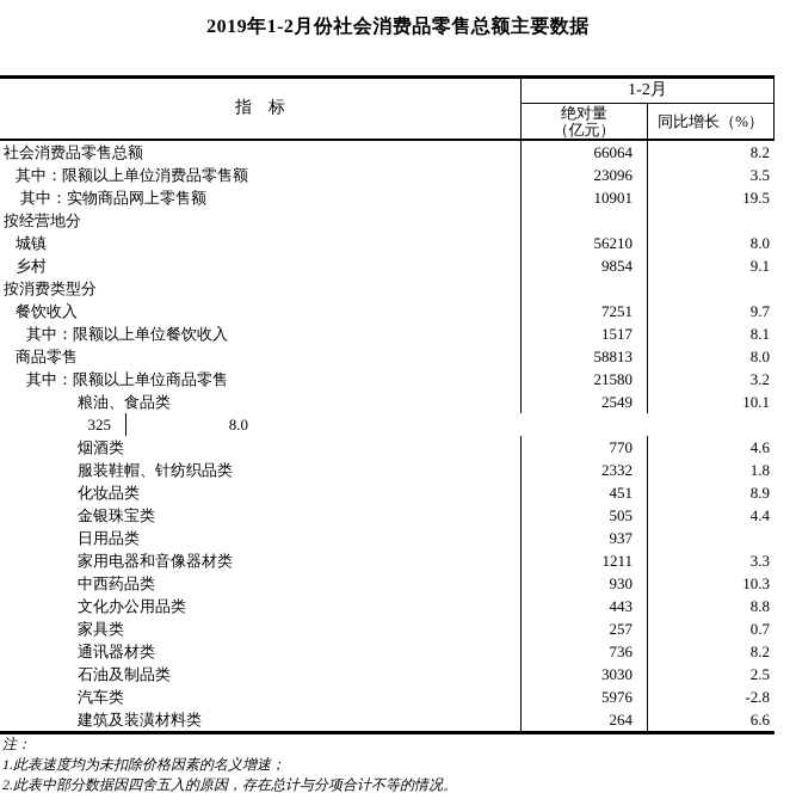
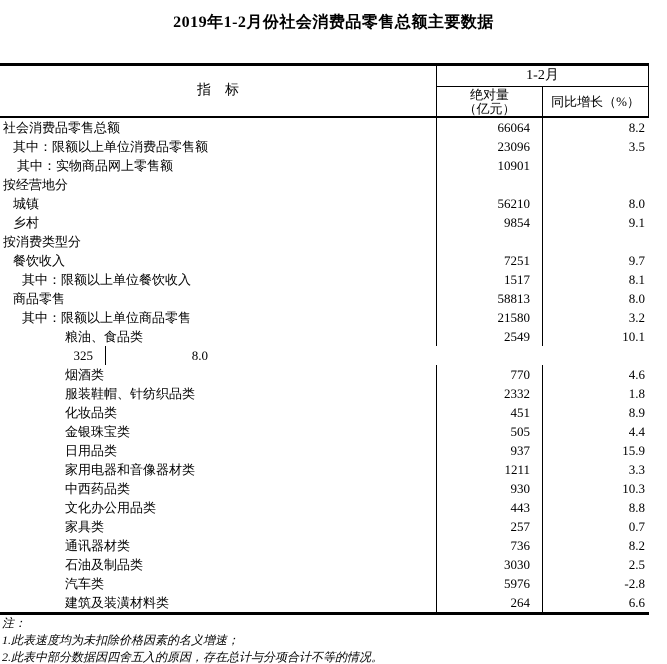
  2019年1-2月份社会消费品零售总额主要数据
  指 标
  1-2月
  绝对量
  （亿元）
  同比增长（%）
  社会消费品零售总额
  66064
  8.2
  其中：限额以上单位消费品零售额
  23096
  3.5
  其中：实物商品网上零售额
  10901
- 19.5
  按经营地分
  城镇
  56210
  8.0
  乡村
  9854
  9.1
  按消费类型分
  餐饮收入
  7251
  9.7
  其中：限额以上单位餐饮收入
  1517
  8.1
  商品零售
  58813
  8.0
  其中：限额以上单位商品零售
  21580
  3.2
  粮油、食品类
  2549
  10.1
  325
  8.0
  烟酒类
  770
  4.6
  服装鞋帽、针纺织品类
  2332
  1.8
  化妆品类
  451
  8.9
  金银珠宝类
  505
  4.4
  日用品类
  937
+ 15.9
  家用电器和音像器材类
  1211
  3.3
  中西药品类
  930
  10.3
  文化办公用品类
  443
  8.8
  家具类
  257
  0.7
  通讯器材类
  736
  8.2
  石油及制品类
  3030
  2.5
  汽车类
  5976
  -2.8
  建筑及装潢材料类
  264
  6.6
  注：
  1.此表速度均为未扣除价格因素的名义增速；
  2.此表中部分数据因四舍五入的原因，存在总计与分项合计不等的情况。
